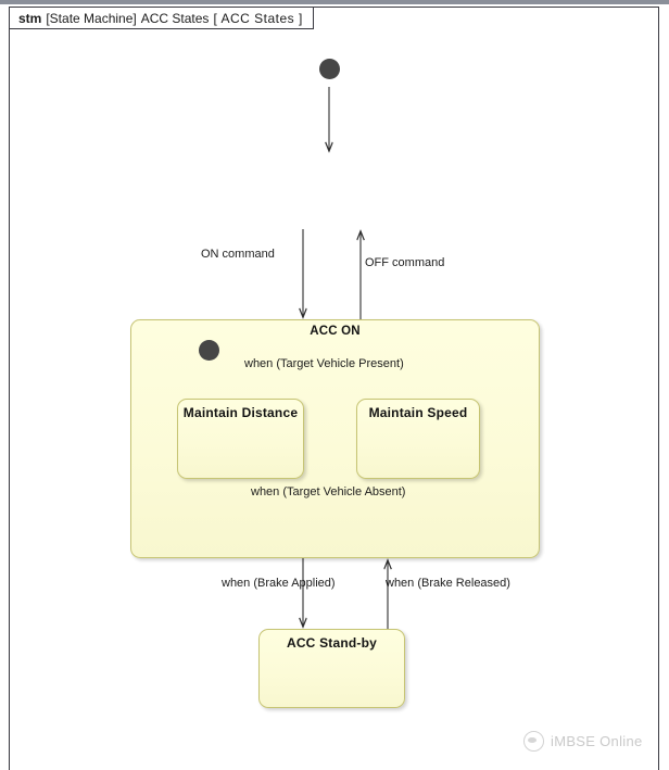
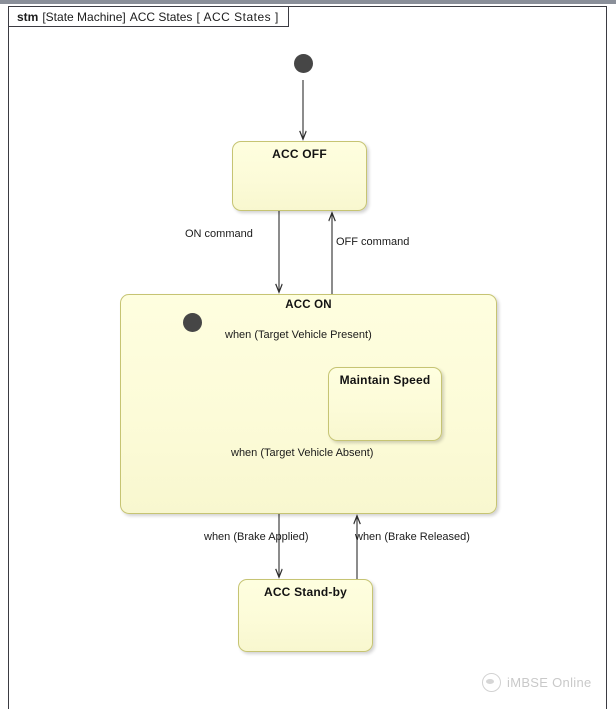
  stm
  [State Machine]
  ACC States
  [ ACC States ]
+ ACC OFF
  ON command
  OFF command
  ACC ON
  when (Target Vehicle Present)
- Maintain Distance
  Maintain Speed
  when (Target Vehicle Absent)
  when (Brake Applied)
  when (Brake Released)
  ACC Stand-by
  iMBSE Online
